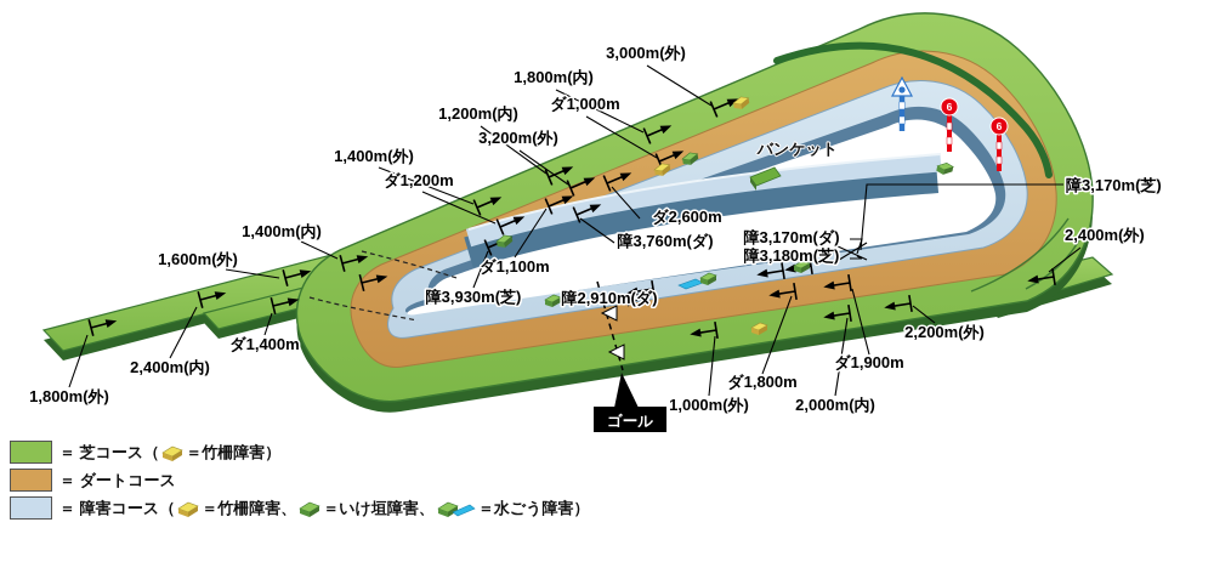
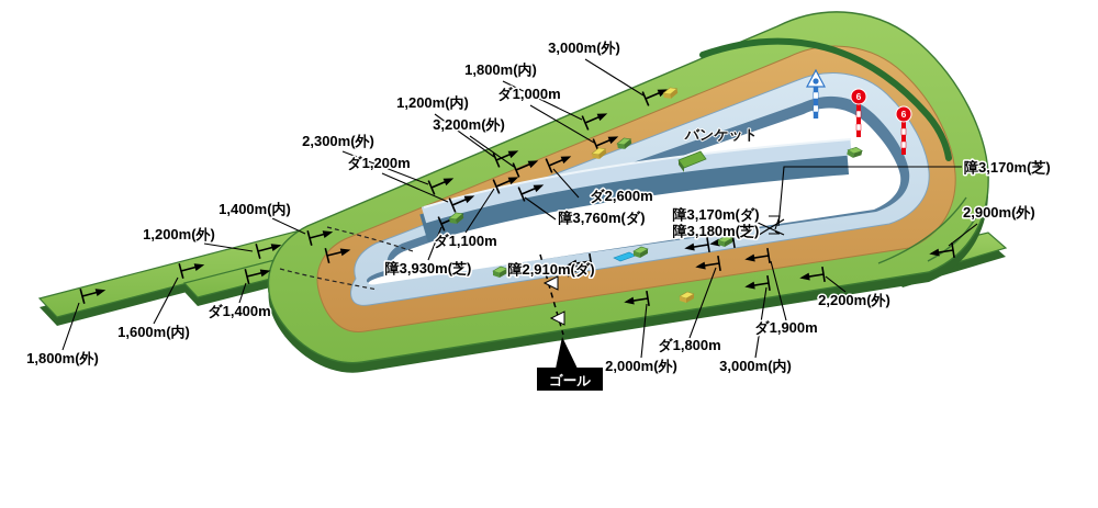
  ゴール
  6
  6
  1,800m(外)
- 2,400m(内)
+ 1,600m(内)
  ダ1,400m
- 1,600m(外)
+ 1,200m(外)
  1,400m(内)
- 1,400m(外)
+ 2,300m(外)
  ダ1,200m
  1,200m(内)
  3,200m(外)
  1,800m(内)
  ダ1,000m
  3,000m(外)
  バンケット
  ダ2,600m
  障3,760m(ダ)
  ダ1,100m
  障3,930m(芝)
  障2,910m(ダ)
  障3,170m(ダ)
  障3,180m(芝)
  障3,170m(芝)
- 2,400m(外)
+ 2,900m(外)
  2,200m(外)
  ダ1,900m
  ダ1,800m
- 1,000m(外)
+ 2,000m(外)
- 2,000m(内)
+ 3,000m(内)
- ＝ 芝コース（
- ＝竹柵障害）
- ＝ ダートコース
- ＝ 障害コース（
- ＝竹柵障害、
- ＝いけ垣障害、
- ＝水ごう障害）
